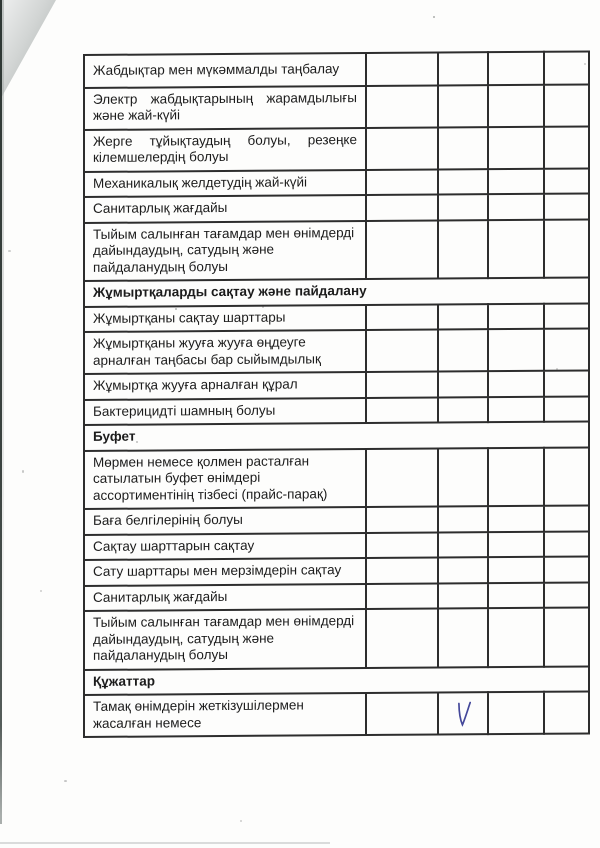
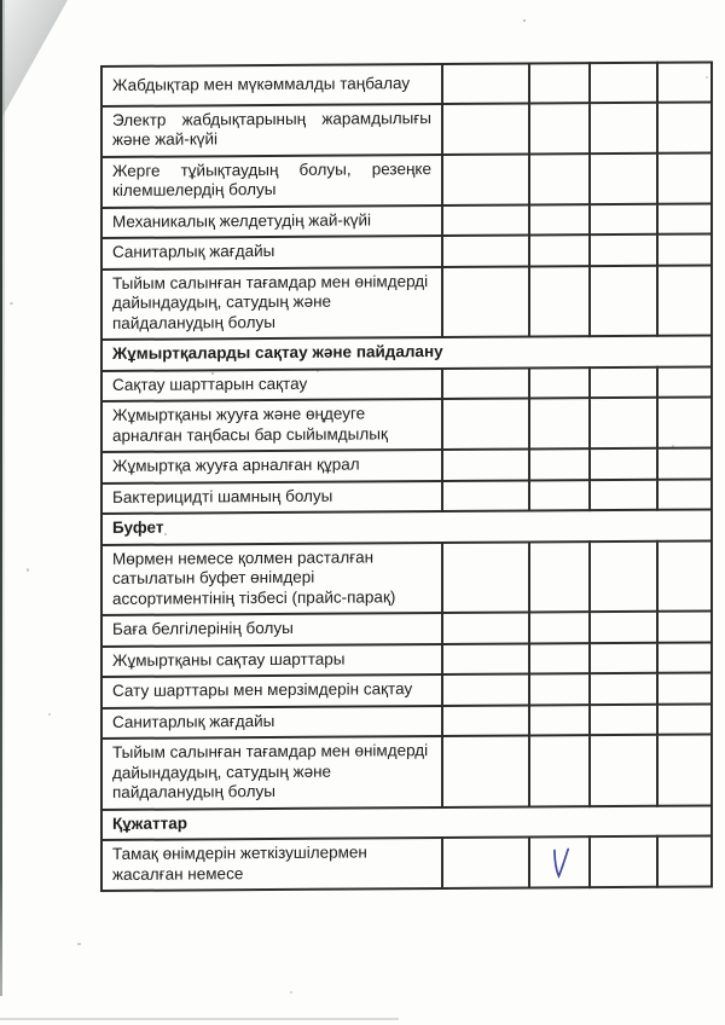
  Жабдықтар мен мүкәммалды таңбалау
  Электр жабдықтарының жарамдылығы және жай-күйі
  Жерге тұйықтаудың болуы, резеңке кілемшелердің болуы
  Механикалық желдетудің жай-күйі
  Санитарлық жағдайы
  Тыйым салынған тағамдар мен өнімдерді дайындаудың, сатудың және пайдаланудың болуы
  Жұмыртқаларды сақтау және пайдалану
- Жұмыртқаны сақтау шарттары
+ Сақтау шарттарын сақтау
- Жұмыртқаны жууға жууға өңдеуге арналған таңбасы бар сыйымдылық
+ Жұмыртқаны жууға және өңдеуге арналған таңбасы бар сыйымдылық
  Жұмыртқа жууға арналған құрал
  Бактерицидті шамның болуы
  Буфет
  Мөрмен немесе қолмен расталған сатылатын буфет өнімдері ассортиментінің тізбесі (прайс-парақ)
  Баға белгілерінің болуы
- Сақтау шарттарын сақтау
+ Жұмыртқаны сақтау шарттары
  Сату шарттары мен мерзімдерін сақтау
  Санитарлық жағдайы
  Тыйым салынған тағамдар мен өнімдерді дайындаудың, сатудың және пайдаланудың болуы
  Құжаттар
  Тамақ өнімдерін жеткізушілермен жасалған немесе
